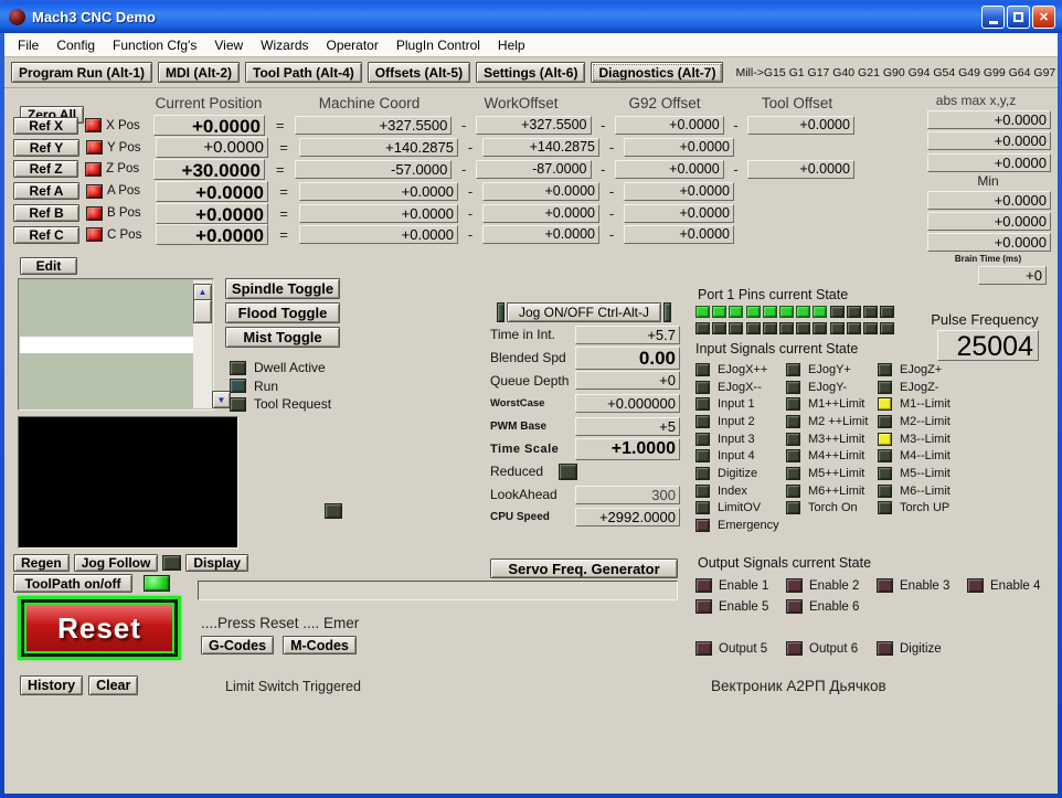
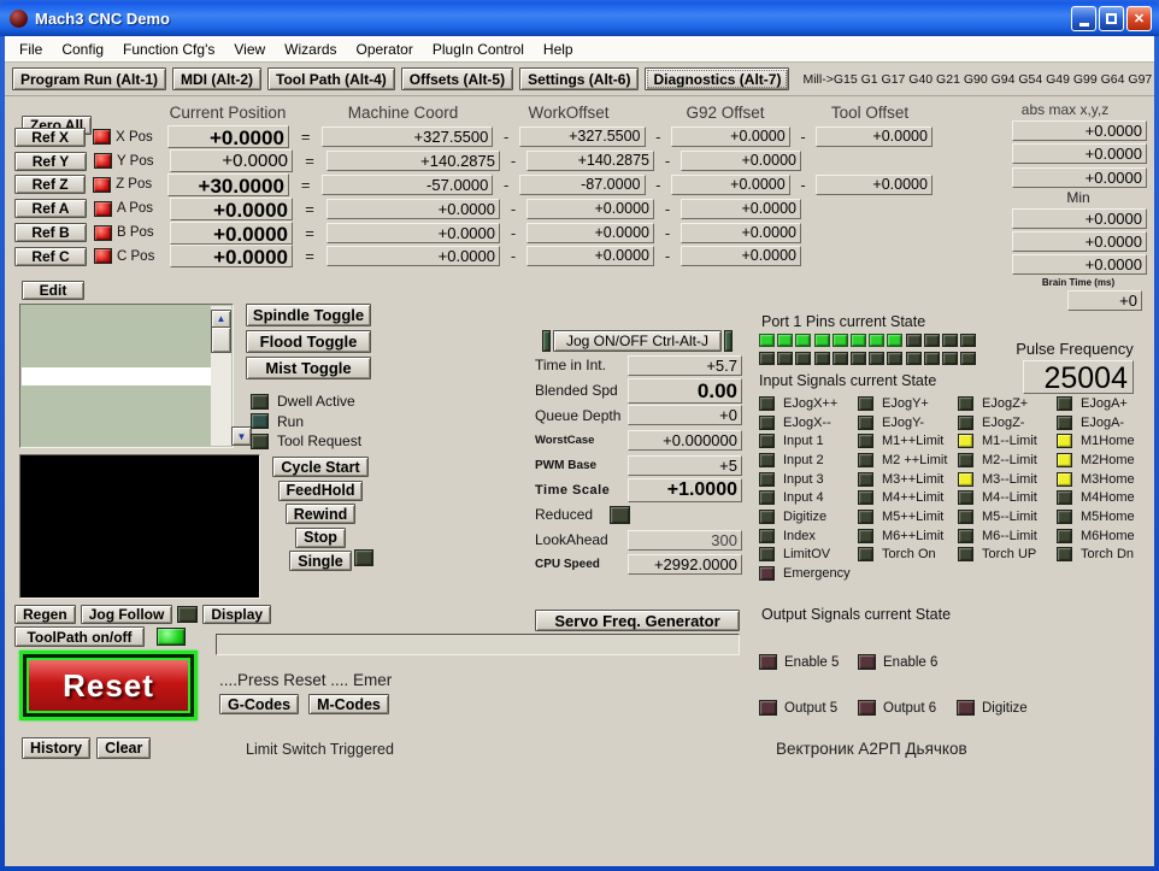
  Mach3 CNC Demo
  ✕
  File
  Config
  Function Cfg's
  View
  Wizards
  Operator
  PlugIn Control
  Help
  Program Run (Alt-1)
  MDI (Alt-2)
  Tool Path (Alt-4)
  Offsets (Alt-5)
  Settings (Alt-6)
  Diagnostics (Alt-7)
  Mill->G15 G1 G17 G40 G21 G90 G94 G54 G49 G99 G64 G97
  Current Position
  Machine Coord
  WorkOffset
  G92 Offset
  Tool Offset
  abs max x,y,z
  Zero All
  Ref X
  X Pos
  +0.0000
  =
  +327.5500
  -
  +327.5500
  -
  +0.0000
  -
  +0.0000
  Ref Y
  Y Pos
  +0.0000
  =
  +140.2875
  -
  +140.2875
  -
  +0.0000
  Ref Z
  Z Pos
  +30.0000
  =
  -57.0000
  -
  -87.0000
  -
  +0.0000
  -
  +0.0000
  Ref A
  A Pos
  +0.0000
  =
  +0.0000
  -
  +0.0000
  -
  +0.0000
  Ref B
  B Pos
  +0.0000
  =
  +0.0000
  -
  +0.0000
  -
  +0.0000
  Ref C
  C Pos
  +0.0000
  =
  +0.0000
  -
  +0.0000
  -
  +0.0000
  +0.0000
  +0.0000
  +0.0000
  Min
  +0.0000
  +0.0000
  +0.0000
  Brain Time (ms)
  +0
  Edit
  ▲
  ▼
  Spindle Toggle
  Flood Toggle
  Mist Toggle
  Dwell Active
  Run
  Tool Request
+ Cycle Start
+ FeedHold
+ Rewind
+ Stop
+ Single
  Regen
  Jog Follow
  Display
  ToolPath on/off
  Reset
  ....Press Reset .... Emer
  G-Codes
  M-Codes
  History
  Clear
  Limit Switch Triggered
  Jog ON/OFF Ctrl-Alt-J
  Time in Int.
  +5.7
  Blended Spd
  0.00
  Queue Depth
  +0
  WorstCase
  +0.000000
  PWM Base
  +5
  Time Scale
  +1.0000
  Reduced
  LookAhead
  300
  CPU Speed
  +2992.0000
  Servo Freq. Generator
  Port 1 Pins current State
  Input Signals current State
  Pulse Frequency
  25004
  EJogX++
  EJogX--
  Input 1
  Input 2
  Input 3
  Input 4
  Digitize
  Index
  LimitOV
  Emergency
  EJogY+
  EJogY-
  M1++Limit
  M2 ++Limit
  M3++Limit
  M4++Limit
  M5++Limit
  M6++Limit
  Torch On
  EJogZ+
  EJogZ-
  M1--Limit
  M2--Limit
  M3--Limit
  M4--Limit
  M5--Limit
  M6--Limit
  Torch UP
+ EJogA+
+ EJogA-
+ M1Home
+ M2Home
+ M3Home
+ M4Home
+ M5Home
+ M6Home
+ Torch Dn
  Output Signals current State
- Enable 1
- Enable 2
- Enable 3
- Enable 4
  Enable 5
  Enable 6
  Output 5
  Output 6
  Digitize
  Вектроник А2РП Дьячков
